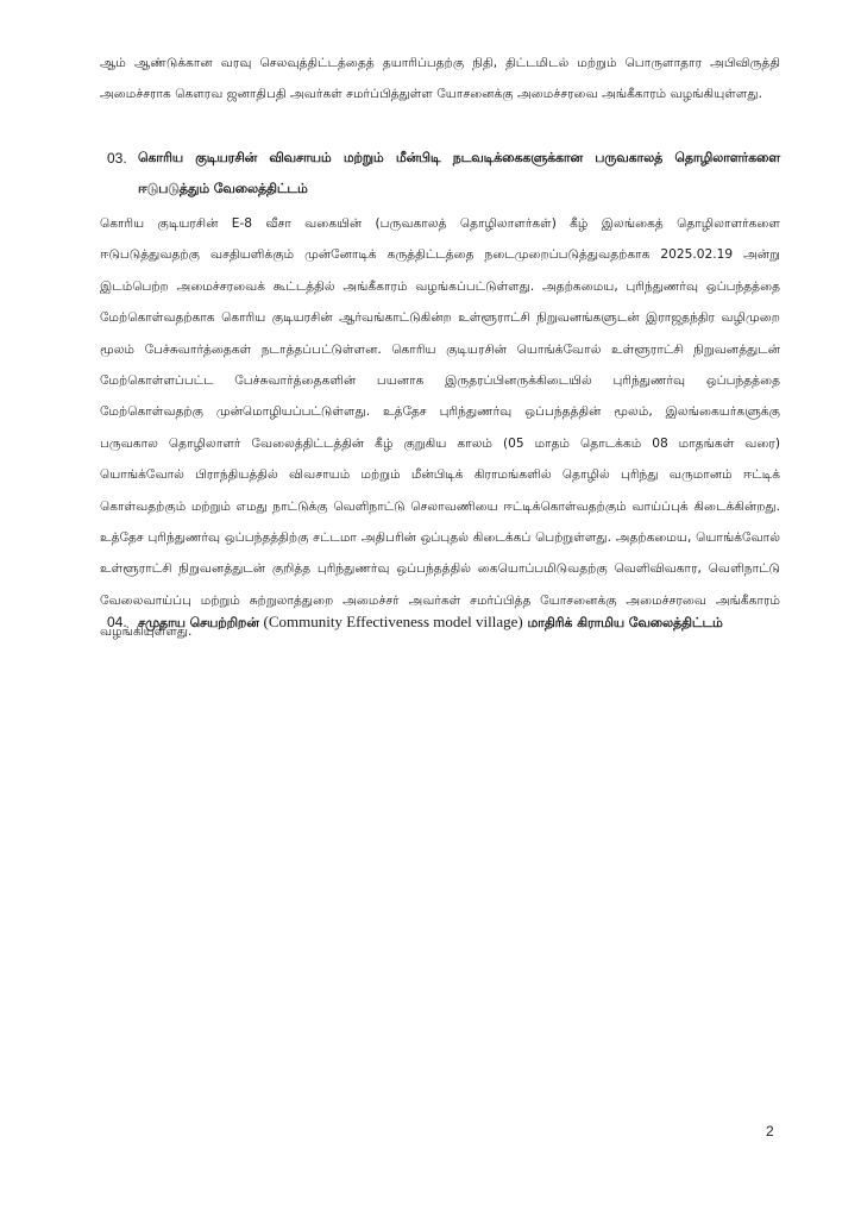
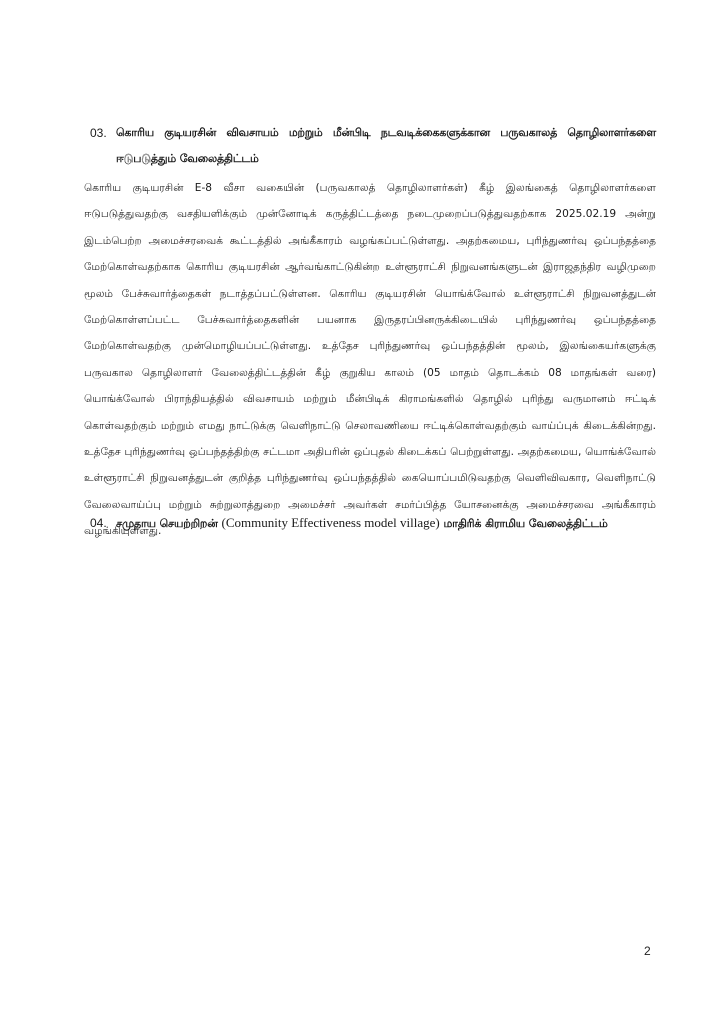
- ஆம் ஆண்டுக்கான வரவு செலவுத்திட்டத்தைத் தயாரிப்பதற்கு நிதி, திட்டமிடல் மற்றும் பொருளாதார அபிவிருத்தி அமைச்சராக கௌரவ ஜனாதிபதி அவர்கள் சமர்ப்பித்துள்ள யோசனைக்கு அமைச்சரவை அங்கீகாரம் வழங்கியுள்ளது.
  03.
  கொரிய குடியரசின் விவசாயம் மற்றும் மீன்பிடி நடவடிக்கைகளுக்கான பருவகாலத் தொழிலாளர்களை ஈடுபடுத்தும் வேலைத்திட்டம்
  கொரிய குடியரசின் E-8 வீசா வகையின் (பருவகாலத் தொழிலாளர்கள்) கீழ் இலங்கைத் தொழிலாளர்களை ஈடுபடுத்துவதற்கு வசதியளிக்கும் முன்னோடிக் கருத்திட்டத்தை நடைமுறைப்படுத்துவதற்காக 2025.02.19 அன்று இடம்பெற்ற அமைச்சரவைக் கூட்டத்தில் அங்கீகாரம் வழங்கப்பட்டுள்ளது. அதற்கமைய, புரிந்துணர்வு ஒப்பந்தத்தை மேற்கொள்வதற்காக கொரிய குடியரசின் ஆர்வங்காட்டுகின்ற உள்ளூராட்சி நிறுவனங்களுடன் இராஜதந்திர வழிமுறை மூலம் பேச்சுவார்த்தைகள் நடாத்தப்பட்டுள்ளன. கொரிய குடியரசின் யொங்க்வோல் உள்ளூராட்சி நிறுவனத்துடன் மேற்கொள்ளப்பட்ட பேச்சுவார்த்தைகளின் பயனாக இருதரப்பினருக்கிடையில் புரிந்துணர்வு ஒப்பந்தத்தை மேற்கொள்வதற்கு முன்மொழியப்பட்டுள்ளது. உத்தேச புரிந்துணர்வு ஒப்பந்தத்தின் மூலம், இலங்கையர்களுக்கு பருவகால தொழிலாளர் வேலைத்திட்டத்தின் கீழ் குறுகிய காலம் (05 மாதம் தொடக்கம் 08 மாதங்கள் வரை) யொங்க்வோல் பிராந்தியத்தில் விவசாயம் மற்றும் மீன்பிடிக் கிராமங்களில் தொழில் புரிந்து வருமானம் ஈட்டிக் கொள்வதற்கும் மற்றும் எமது நாட்டுக்கு வெளிநாட்டு செலாவணியை ஈட்டிக்கொள்வதற்கும் வாய்ப்புக் கிடைக்கின்றது. உத்தேச புரிந்துணர்வு ஒப்பந்தத்திற்கு சட்டமா அதிபரின் ஒப்புதல் கிடைக்கப் பெற்றுள்ளது. அதற்கமைய, யொங்க்வோல் உள்ளூராட்சி நிறுவனத்துடன் குறித்த புரிந்துணர்வு ஒப்பந்தத்தில் கையொப்பமிடுவதற்கு வெளிவிவகார, வெளிநாட்டு வேலைவாய்ப்பு மற்றும் சுற்றுலாத்துறை அமைச்சர் அவர்கள் சமர்ப்பித்த யோசனைக்கு அமைச்சரவை அங்கீகாரம் வழங்கியுள்ளது.
  04.
  சமுதாய செயற்றிறன் (Community Effectiveness model village) மாதிரிக் கிராமிய வேலைத்திட்டம்
  2
